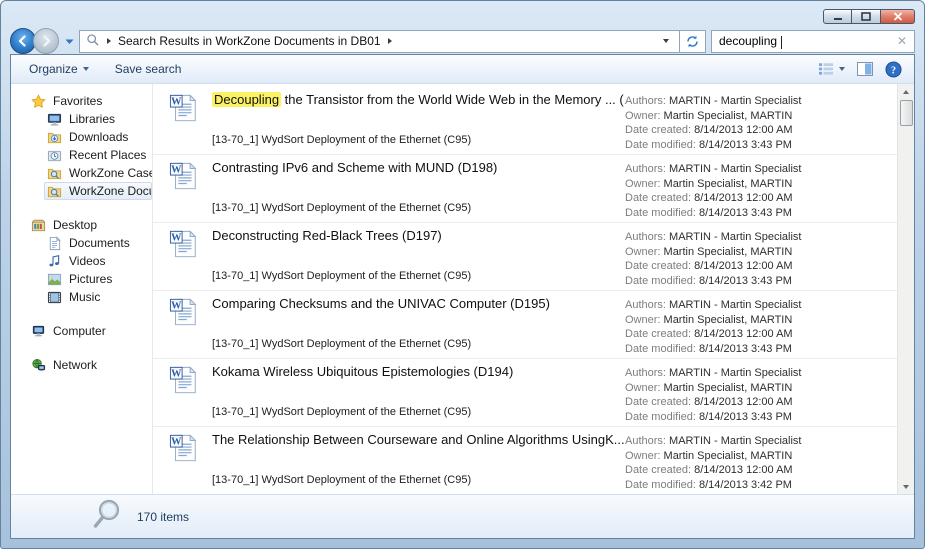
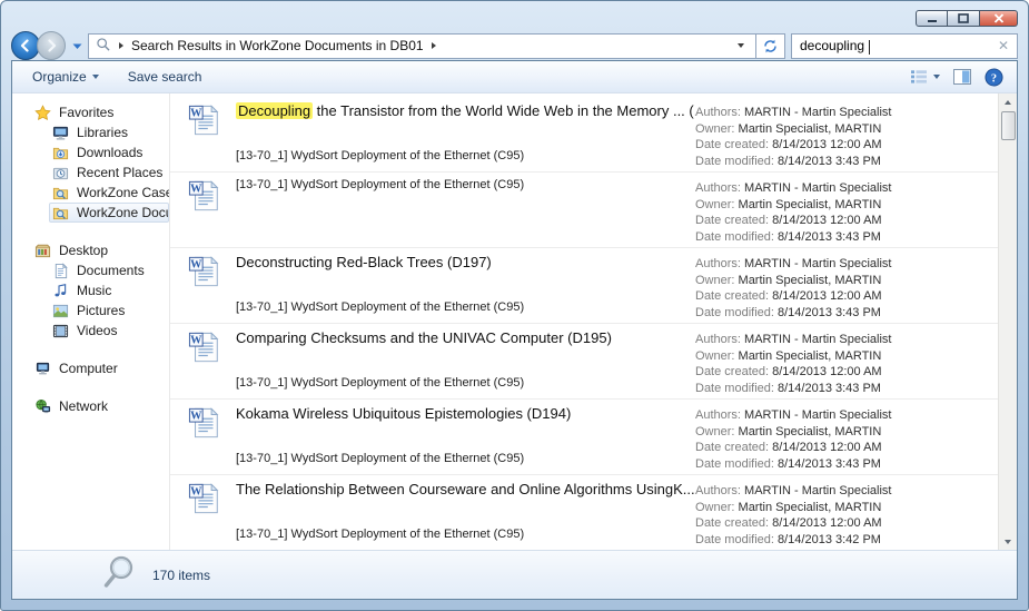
  Search Results in WorkZone Documents in DB01
  decoupling
  ✕
  Organize
  Save search
  ?
  Favorites
  Libraries
  Downloads
  Recent Places
  WorkZone Doc
  Desktop
  Documents
- Videos
+ Music
  Pictures
- Music
+ Videos
  Computer
  Network
  W
  Decoupling the Transistor from the World Wide Web in the Memory ... (
  [13-70_1] WydSort Deployment of the Ethernet (C95)
  Authors: MARTIN - Martin Specialist
  Owner: Martin Specialist, MARTIN
  Date created: 8/14/2013 12:00 AM
  Date modified: 8/14/2013 3:43 PM
  W
- Contrasting IPv6 and Scheme with MUND (D198)
  [13-70_1] WydSort Deployment of the Ethernet (C95)
  Authors: MARTIN - Martin Specialist
  Owner: Martin Specialist, MARTIN
  Date created: 8/14/2013 12:00 AM
  Date modified: 8/14/2013 3:43 PM
  W
  Deconstructing Red-Black Trees (D197)
  [13-70_1] WydSort Deployment of the Ethernet (C95)
  Authors: MARTIN - Martin Specialist
  Owner: Martin Specialist, MARTIN
  Date created: 8/14/2013 12:00 AM
  Date modified: 8/14/2013 3:43 PM
  W
  Comparing Checksums and the UNIVAC Computer (D195)
  [13-70_1] WydSort Deployment of the Ethernet (C95)
  Authors: MARTIN - Martin Specialist
  Owner: Martin Specialist, MARTIN
  Date created: 8/14/2013 12:00 AM
  Date modified: 8/14/2013 3:43 PM
  W
  Kokama Wireless Ubiquitous Epistemologies (D194)
  [13-70_1] WydSort Deployment of the Ethernet (C95)
  Authors: MARTIN - Martin Specialist
  Owner: Martin Specialist, MARTIN
  Date created: 8/14/2013 12:00 AM
  Date modified: 8/14/2013 3:43 PM
  W
  The Relationship Between Courseware and Online Algorithms UsingK...
  [13-70_1] WydSort Deployment of the Ethernet (C95)
  Authors: MARTIN - Martin Specialist
  Owner: Martin Specialist, MARTIN
  Date created: 8/14/2013 12:00 AM
  Date modified: 8/14/2013 3:42 PM
  170 items
